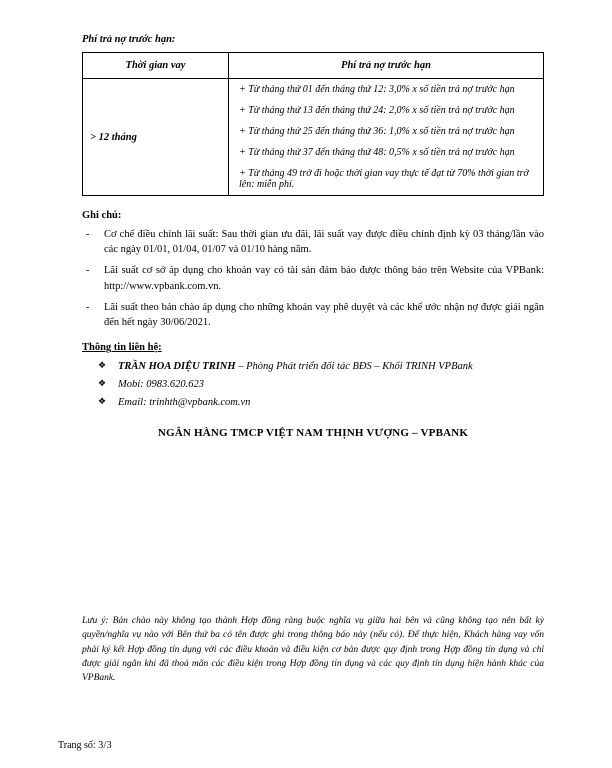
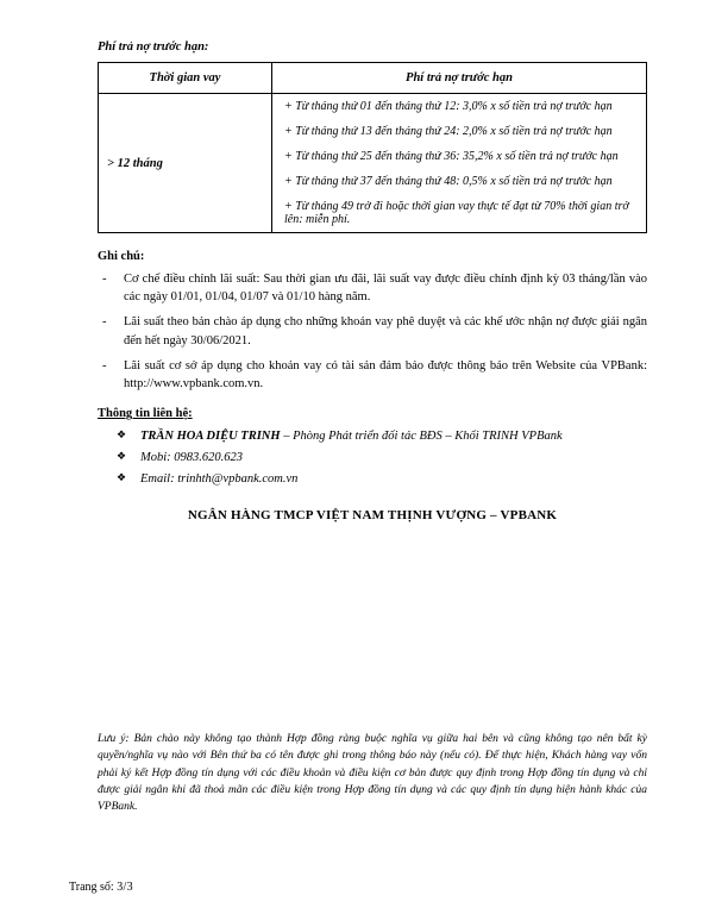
  Phí trả nợ trước hạn:
  Thời gian vay	Phí trả nợ trước hạn
- > 12 tháng	+ Từ tháng thứ 01 đến tháng thứ 12: 3,0% x số tiền trả nợ trước hạn + Từ tháng thứ 13 đến tháng thứ 24: 2,0% x số tiền trả nợ trước hạn + Từ tháng thứ 25 đến tháng thứ 36: 1,0% x số tiền trả nợ trước hạn + Từ tháng thứ 37 đến tháng thứ 48: 0,5% x số tiền trả nợ trước hạn + Từ tháng 49 trở đi hoặc thời gian vay thực tế đạt từ 70% thời gian trở lên: miễn phí.
+ > 12 tháng	+ Từ tháng thứ 01 đến tháng thứ 12: 3,0% x số tiền trả nợ trước hạn + Từ tháng thứ 13 đến tháng thứ 24: 2,0% x số tiền trả nợ trước hạn + Từ tháng thứ 25 đến tháng thứ 36: 35,2% x số tiền trả nợ trước hạn + Từ tháng thứ 37 đến tháng thứ 48: 0,5% x số tiền trả nợ trước hạn + Từ tháng 49 trở đi hoặc thời gian vay thực tế đạt từ 70% thời gian trở lên: miễn phí.
  Ghi chú:
  -
  Cơ chế điều chỉnh lãi suất: Sau thời gian ưu đãi, lãi suất vay được điều chỉnh định kỳ 03 tháng/lần vào các ngày 01/01, 01/04, 01/07 và 01/10 hàng năm.
  -
- Lãi suất cơ sở áp dụng cho khoản vay có tài sản đảm bảo được thông báo trên Website của VPBank: http://www.vpbank.com.vn.
+ Lãi suất theo bản chào áp dụng cho những khoản vay phê duyệt và các khế ước nhận nợ được giải ngân đến hết ngày 30/06/2021.
  -
- Lãi suất theo bản chào áp dụng cho những khoản vay phê duyệt và các khế ước nhận nợ được giải ngân đến hết ngày 30/06/2021.
+ Lãi suất cơ sở áp dụng cho khoản vay có tài sản đảm bảo được thông báo trên Website của VPBank: http://www.vpbank.com.vn.
  Thông tin liên hệ:
  ❖
  TRẦN HOA DIỆU TRINH – Phòng Phát triển đối tác BĐS – Khối TRINH VPBank
  ❖
  Mobi: 0983.620.623
  ❖
  Email: trinhth@vpbank.com.vn
  NGÂN HÀNG TMCP VIỆT NAM THỊNH VƯỢNG – VPBANK
  Lưu ý: Bản chào này không tạo thành Hợp đồng ràng buộc nghĩa vụ giữa hai bên và cũng không tạo nên bất kỳ quyền/nghĩa vụ nào với Bên thứ ba có tên được ghi trong thông báo này (nếu có). Để thực hiện, Khách hàng vay vốn phải ký kết Hợp đồng tín dụng với các điều khoản và điều kiện cơ bản được quy định trong Hợp đồng tín dụng và chỉ được giải ngân khi đã thoả mãn các điều kiện trong Hợp đồng tín dụng và các quy định tín dụng hiện hành khác của VPBank.
  Trang số: 3/3
